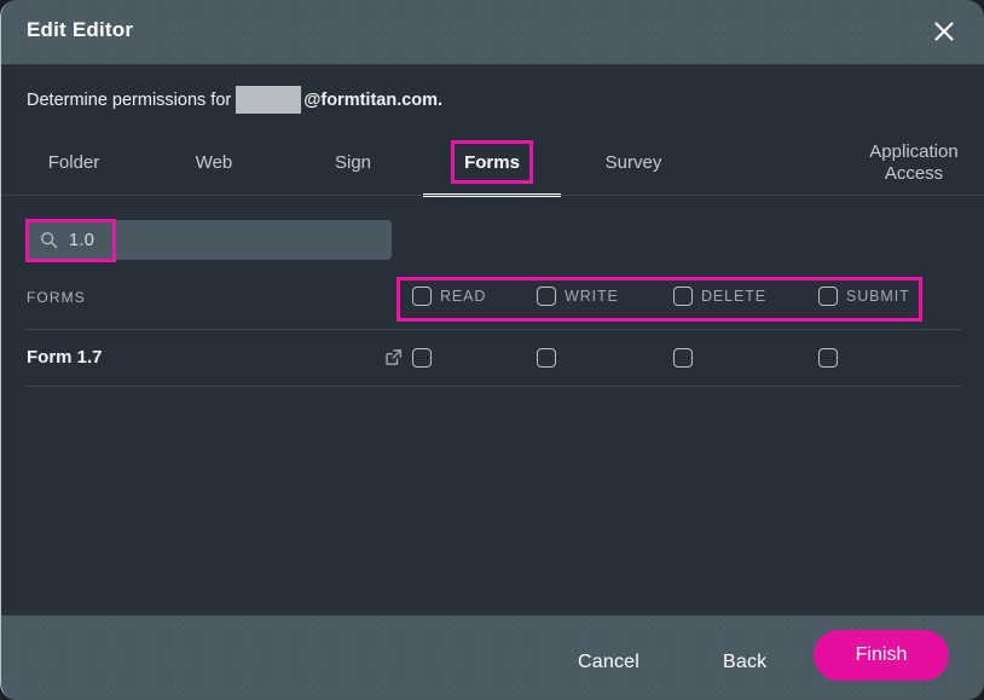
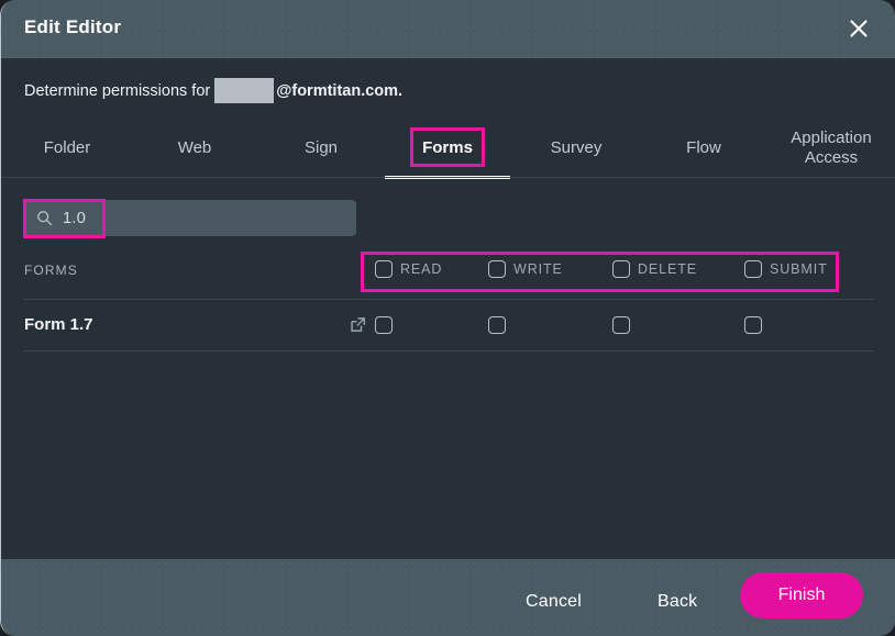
  Edit Editor
  Determine permissions for
  @formtitan.com.
  Folder
  Web
  Sign
  Forms
  Survey
+ Flow
  Application Access
  1.0
  FORMS
  READ
  WRITE
  DELETE
  SUBMIT
  Form 1.7
  Cancel
  Back
  Finish
